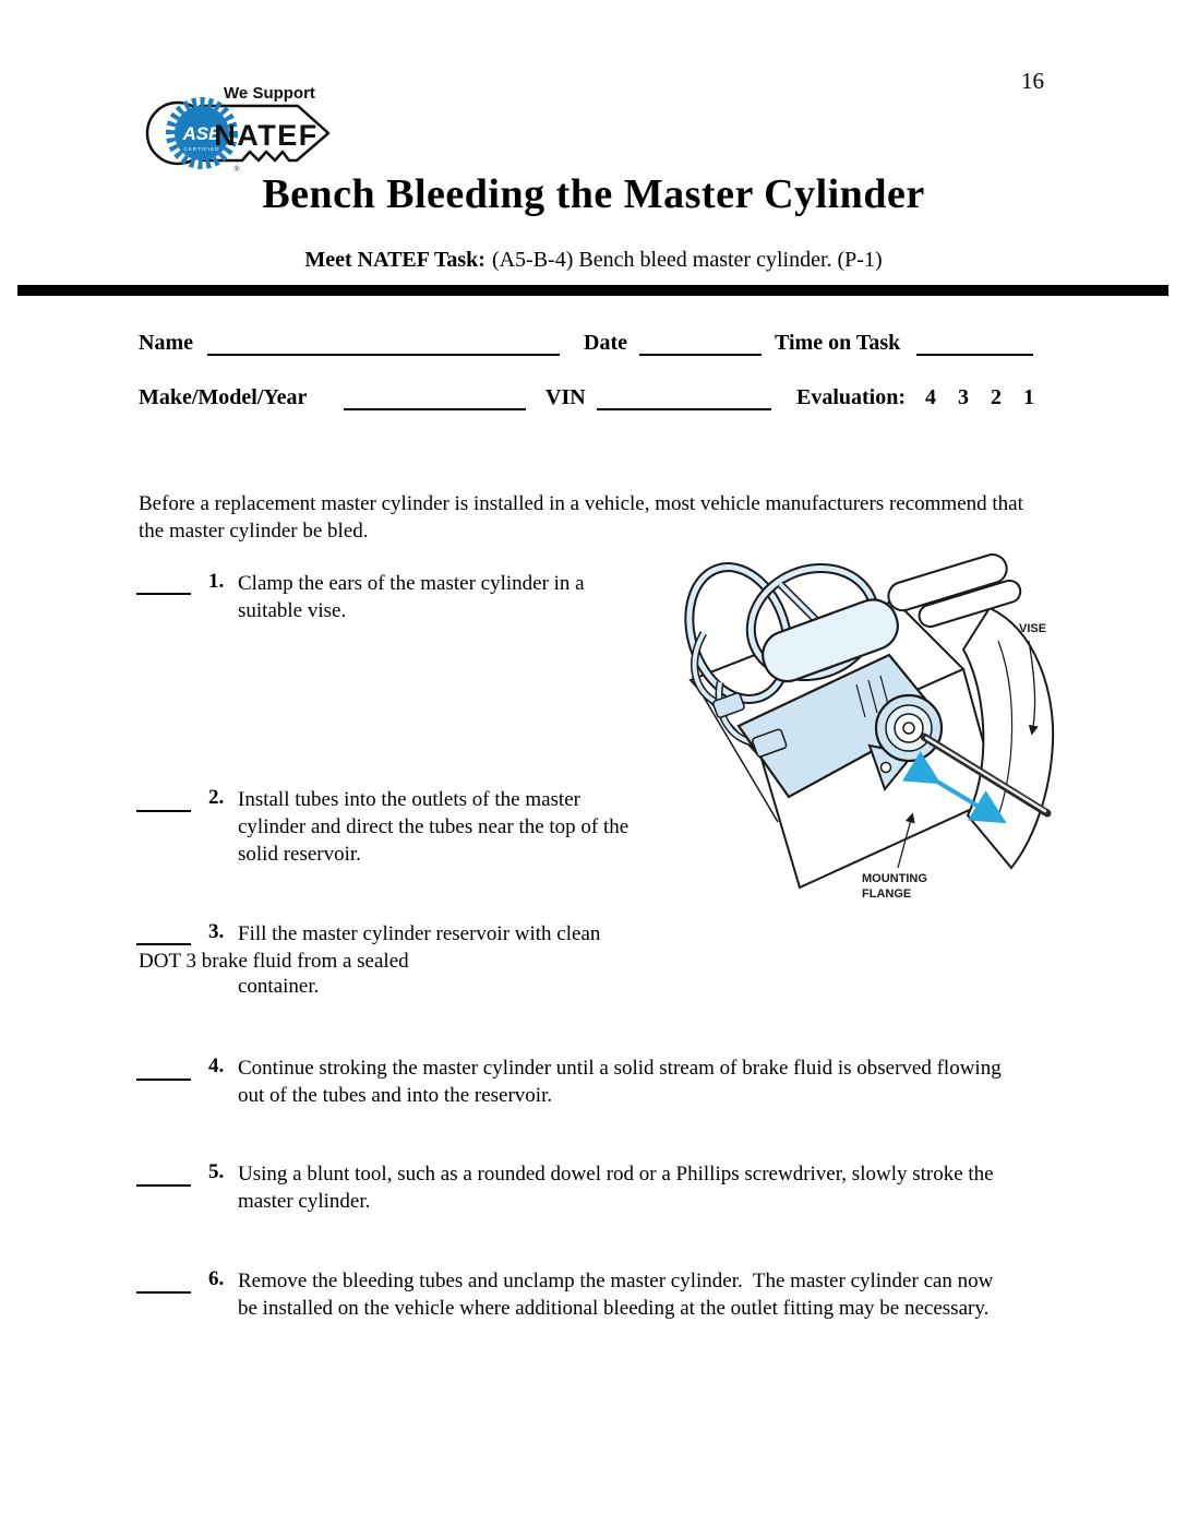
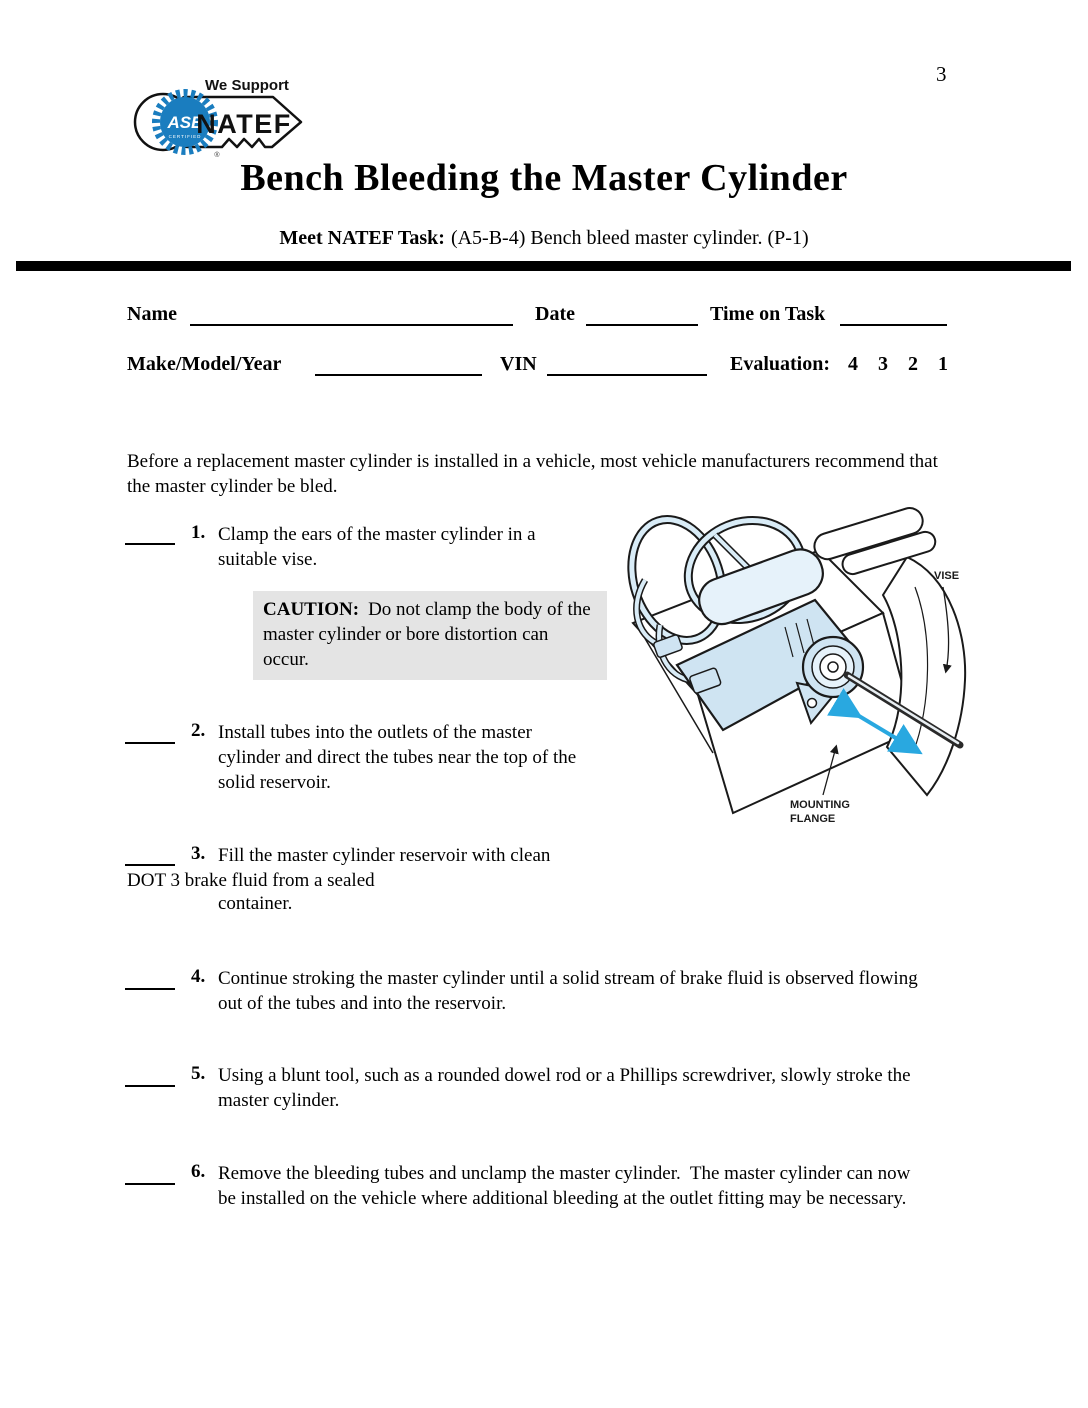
- 16
+ 3
  ASE
  We Support
  NATEF
  Bench Bleeding the Master Cylinder
  Meet NATEF Task: (A5-B-4) Bench bleed master cylinder. (P-1)
  Name
  Date
  Time on Task
  Make/Model/Year
  VIN
  Evaluation:
  4 3 2 1
  Before a replacement master cylinder is installed in a vehicle, most vehicle manufacturers recommend that the master cylinder be bled.
  1.
  Clamp the ears of the master cylinder in a suitable vise.
+ CAUTION: Do not clamp the body of the master cylinder or bore distortion can occur.
  2.
  Install tubes into the outlets of the master cylinder and direct the tubes near the top of the solid reservoir.
  3.
  Fill the master cylinder reservoir with clean
  DOT 3 brake fluid from a sealed
  container.
  4.
  Continue stroking the master cylinder until a solid stream of brake fluid is observed flowing out of the tubes and into the reservoir.
  5.
  Using a blunt tool, such as a rounded dowel rod or a Phillips screwdriver, slowly stroke the master cylinder.
  6.
  Remove the bleeding tubes and unclamp the master cylinder. The master cylinder can now be installed on the vehicle where additional bleeding at the outlet fitting may be necessary.
  VISE
  MOUNTING
  FLANGE
